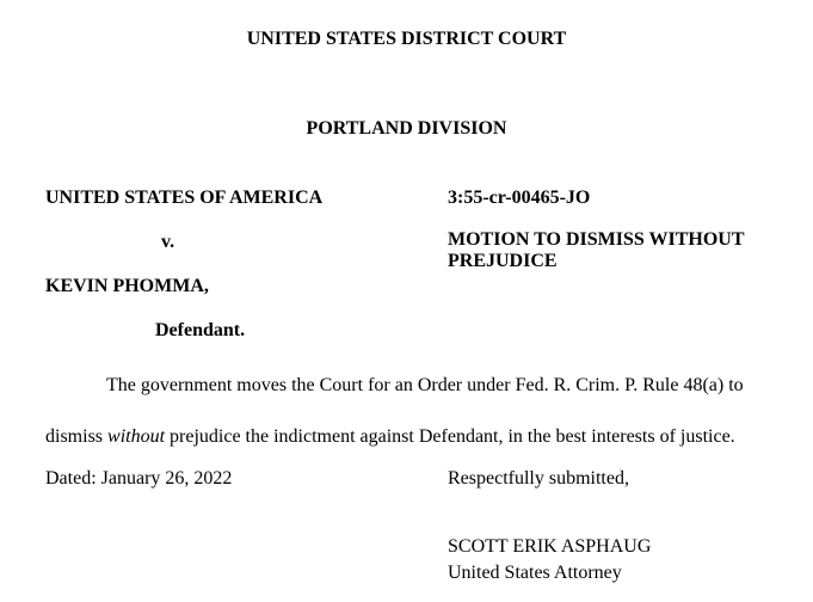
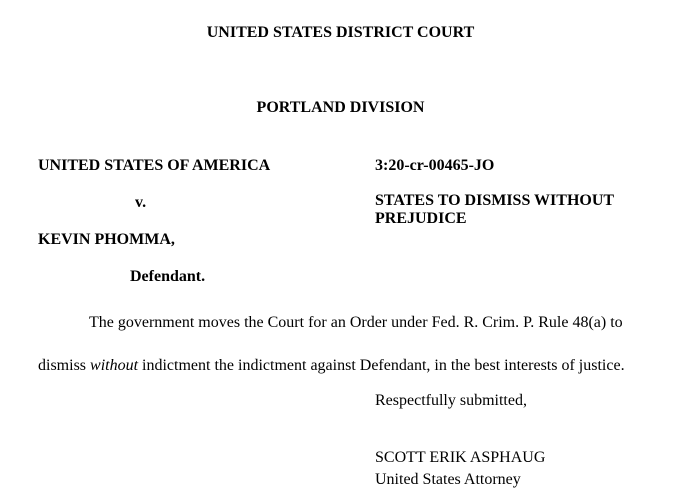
  UNITED STATES DISTRICT COURT
  PORTLAND DIVISION
  UNITED STATES OF AMERICA
  v.
  KEVIN PHOMMA,
  Defendant.
- 3:55-cr-00465-JO
+ 3:20-cr-00465-JO
- MOTION TO DISMISS WITHOUT PREJUDICE
+ STATES TO DISMISS WITHOUT PREJUDICE
- The government moves the Court for an Order under Fed. R. Crim. P. Rule 48(a) to dismiss without prejudice the indictment against Defendant, in the best interests of justice.
+ The government moves the Court for an Order under Fed. R. Crim. P. Rule 48(a) to dismiss without indictment the indictment against Defendant, in the best interests of justice.
- Dated: January 26, 2022
  Respectfully submitted,
  SCOTT ERIK ASPHAUG
  United States Attorney
